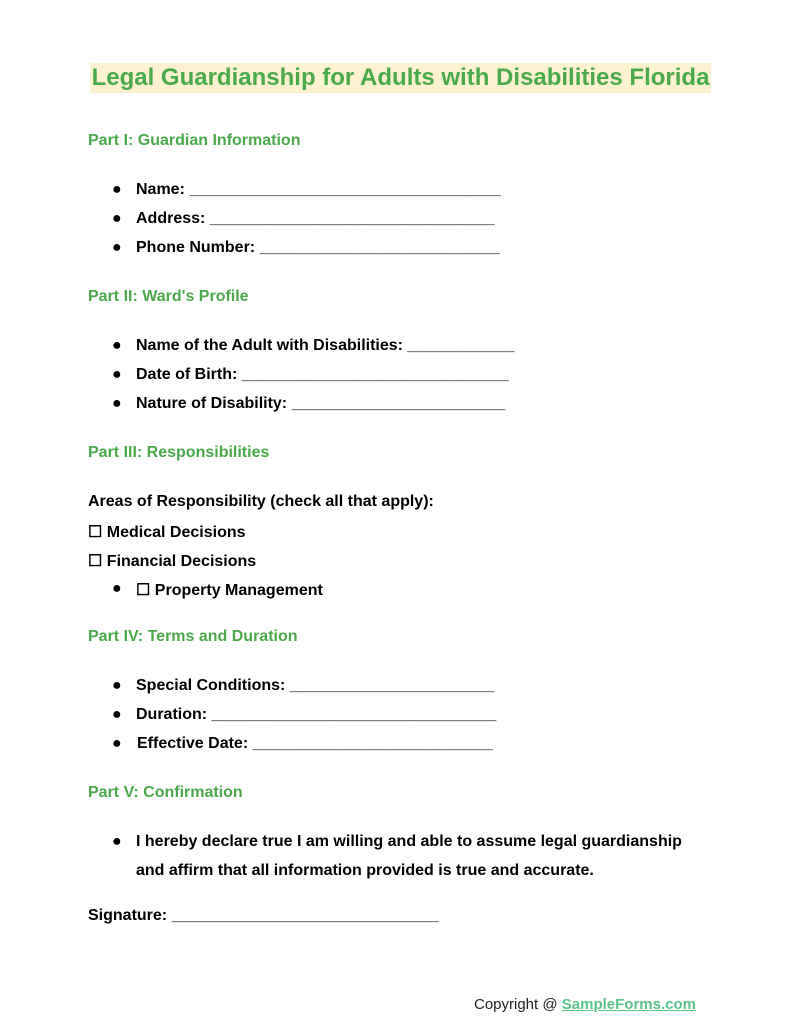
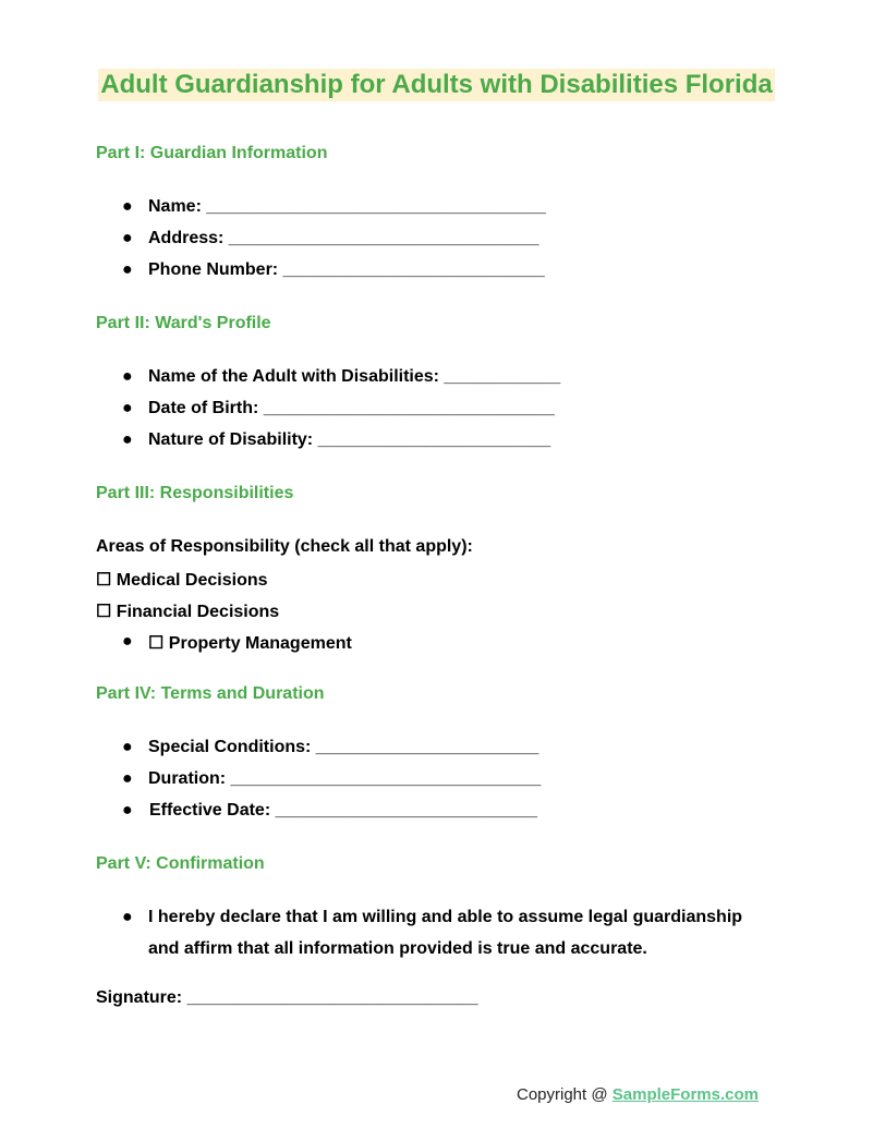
- Legal Guardianship for Adults with Disabilities Florida
+ Adult Guardianship for Adults with Disabilities Florida
  Part I: Guardian Information
  ●
  Name: ___________________________________
  ●
  Address: ________________________________
  ●
  Phone Number: ___________________________
  Part II: Ward's Profile
  ●
  Name of the Adult with Disabilities: ____________
  ●
  Date of Birth: ______________________________
  ●
  Nature of Disability: ________________________
  Part III: Responsibilities
  Areas of Responsibility (check all that apply):
  ☐ Medical Decisions
  ☐ Financial Decisions
  ●
  ☐ Property Management
  Part IV: Terms and Duration
  ●
  Special Conditions: _______________________
  ●
  Duration: ________________________________
  ●
  Effective Date: ___________________________
  Part V: Confirmation
  ●
- I hereby declare true I am willing and able to assume legal guardianship
+ I hereby declare that I am willing and able to assume legal guardianship
  and affirm that all information provided is true and accurate.
  Signature: ______________________________
  Copyright @ SampleForms.com
